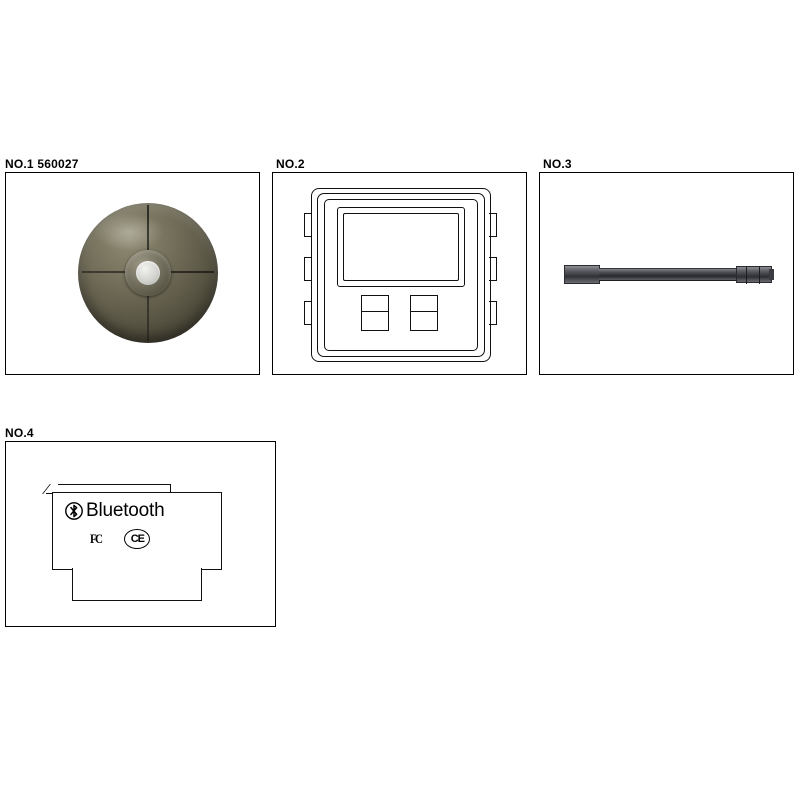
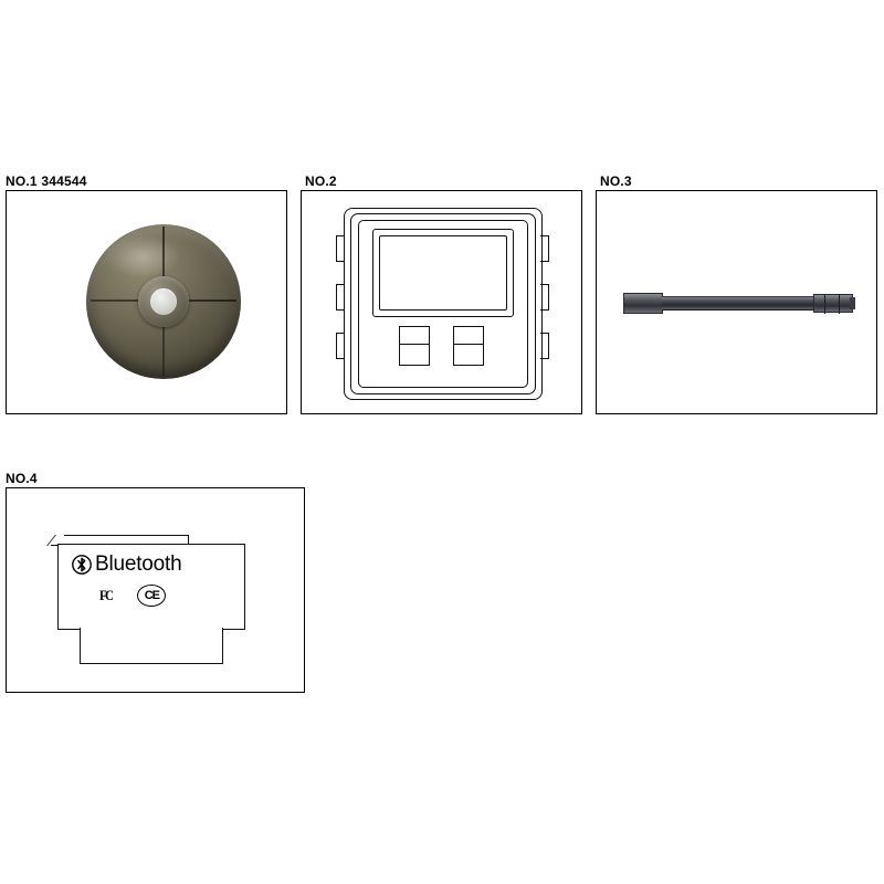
- NO.1 560027
+ NO.1 344544
  NO.2
  NO.3
  NO.4
  Bluetooth
  FC
  CE
